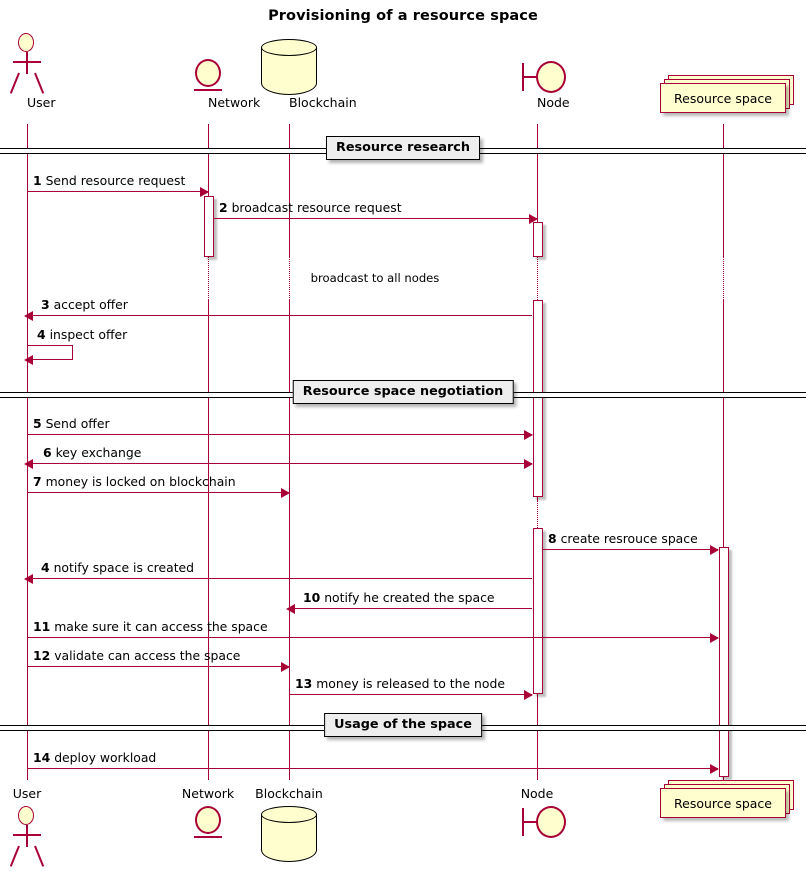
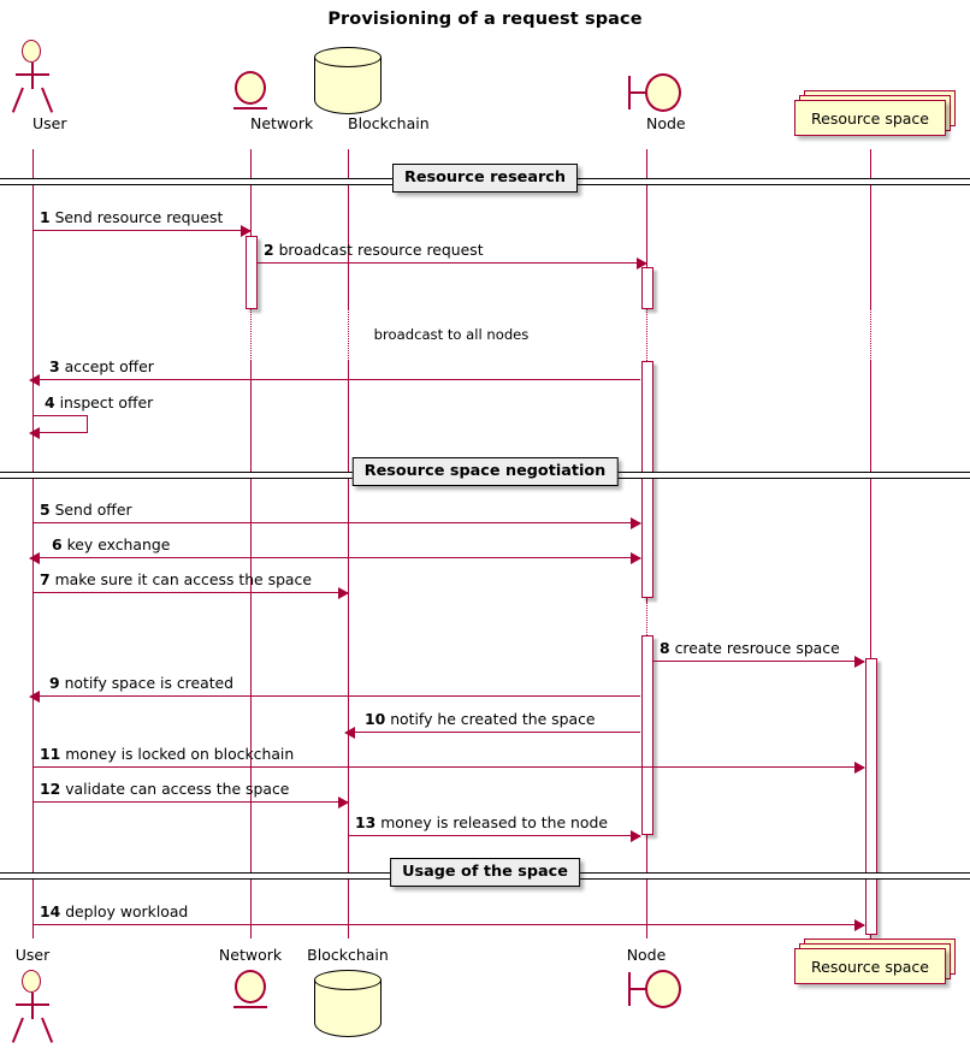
- Provisioning of a resource space
+ Provisioning of a request space
  User
  Network
  Blockchain
  Node
  Resource space
  User
  Network
  Blockchain
  Node
  Resource space
  Resource research
  Resource space negotiation
  Usage of the space
  broadcast to all nodes
  1 Send resource request
  2 broadcast resource request
  3 accept offer
  4 inspect offer
  5 Send offer
  6 key exchange
- 7 money is locked on blockchain
+ 7 make sure it can access the space
  8 create resrouce space
- 4 notify space is created
+ 9 notify space is created
  10 notify he created the space
- 11 make sure it can access the space
+ 11 money is locked on blockchain
  12 validate can access the space
  13 money is released to the node
  14 deploy workload
